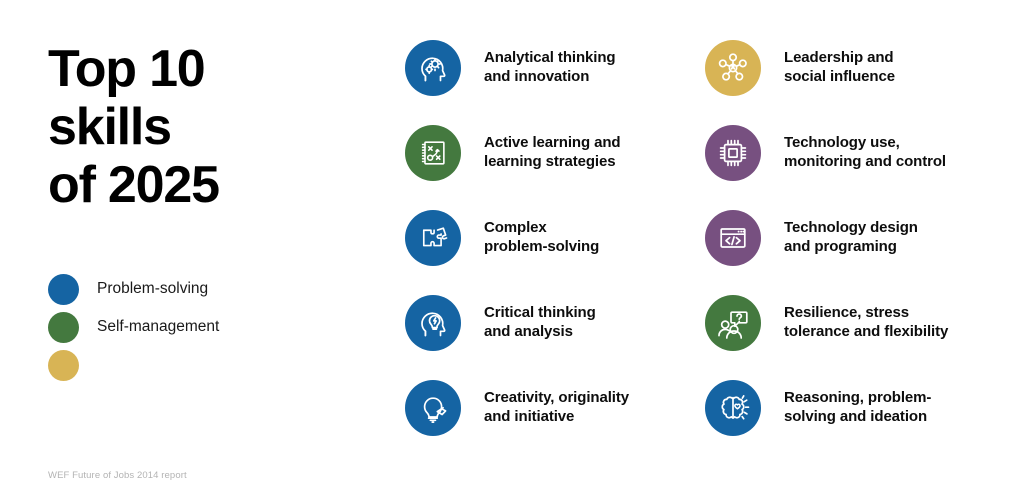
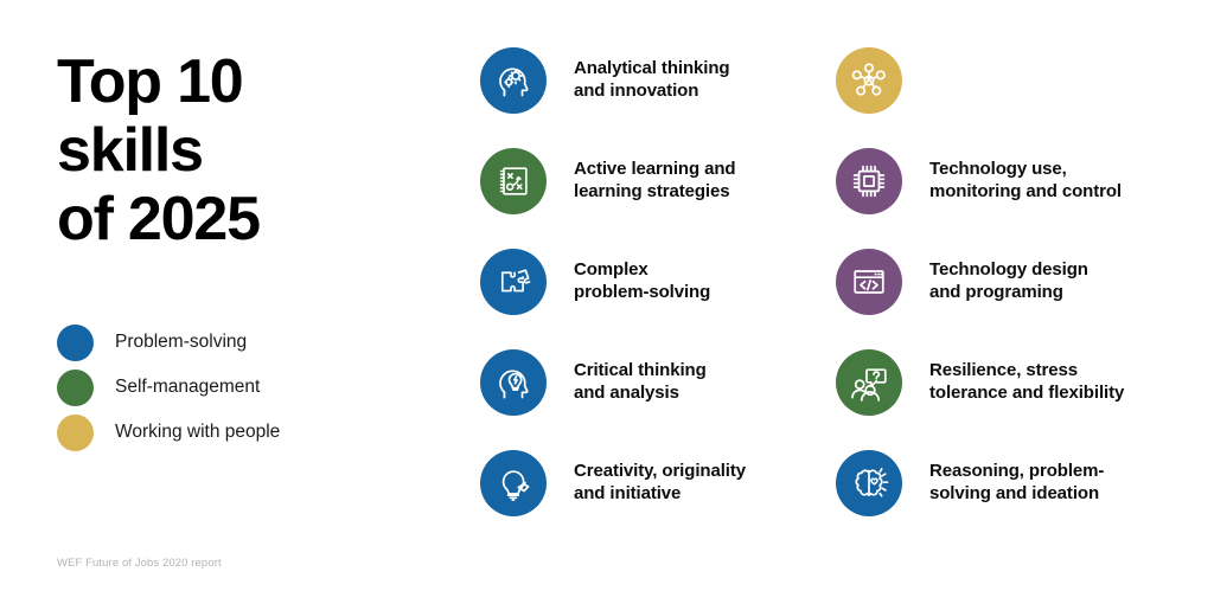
  Top 10
  skills
  of 2025
  Problem-solving
  Self-management
+ Working with people
- WEF Future of Jobs 2014 report
+ WEF Future of Jobs 2020 report
  Analytical thinking
  and innovation
  Active learning and
  learning strategies
  Complex
  problem-solving
  Critical thinking
  and analysis
  Creativity, originality
  and initiative
- Leadership and
- social influence
  Technology use,
  monitoring and control
  Technology design
  and programing
  Resilience, stress
  tolerance and flexibility
  Reasoning, problem-
  solving and ideation
